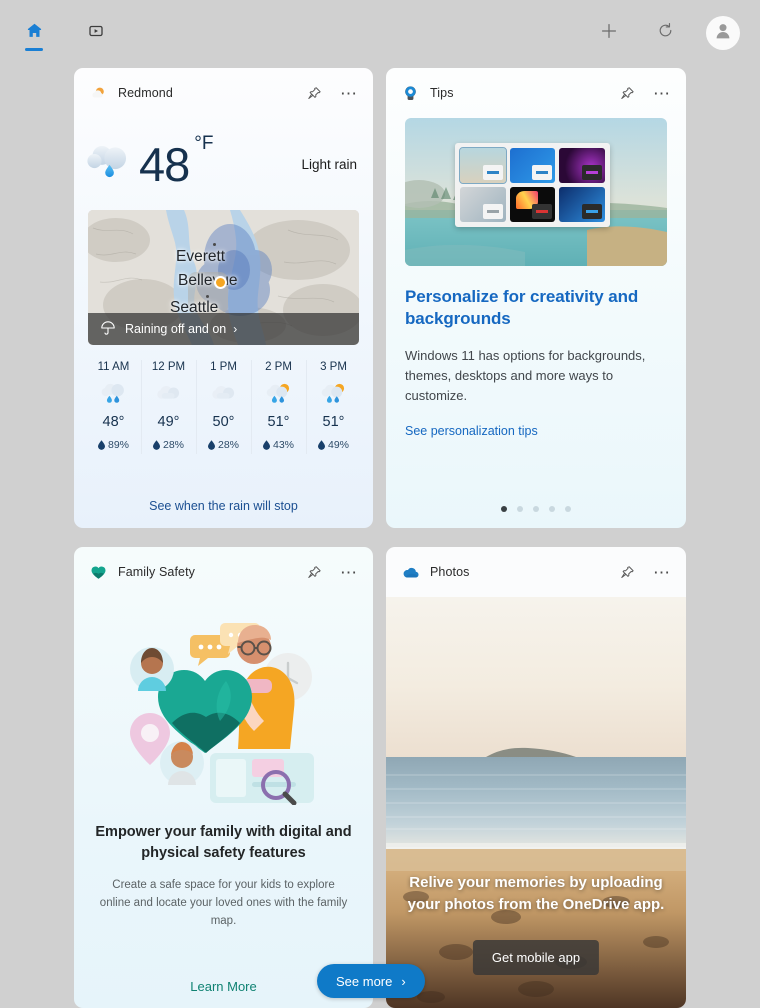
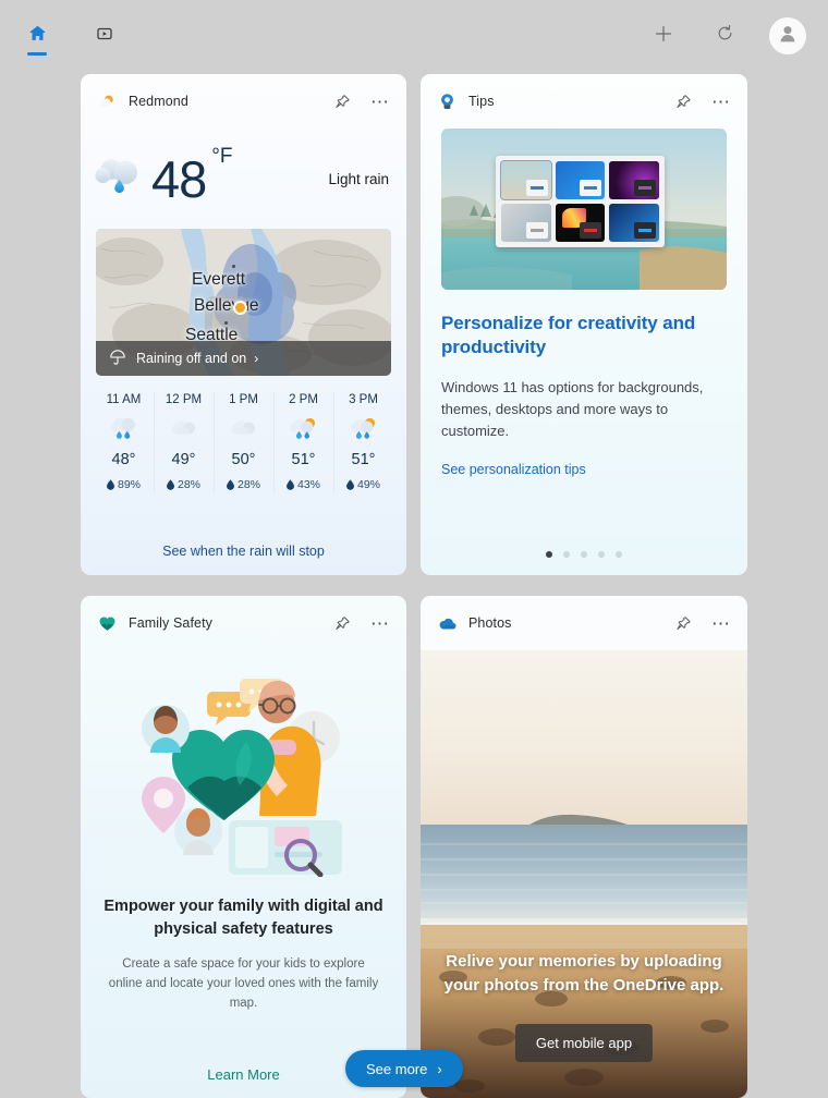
  Redmond
  ⋯
  48
  °F
  Light rain
  Everett
  Bellee
  Seattle
  Raining off and on
  ›
  11 AM
  48°
  89%
  12 PM
  49°
  28%
  1 PM
  50°
  28%
  2 PM
  51°
  43%
  3 PM
  51°
  49%
  See when the rain will stop
  Tips
  ⋯
- Personalize for creativity and backgrounds
+ Personalize for creativity and productivity
  Windows 11 has options for backgrounds, themes, desktops and more ways to customize.
  See personalization tips
  Family Safety
  ⋯
  Empower your family with digital and physical safety features
  Create a safe space for your kids to explore online and locate your loved ones with the family map.
  Learn More
  Photos
  ⋯
  Relive your memories by uploading your photos from the OneDrive app.
  Get mobile app
  See more
  ›
